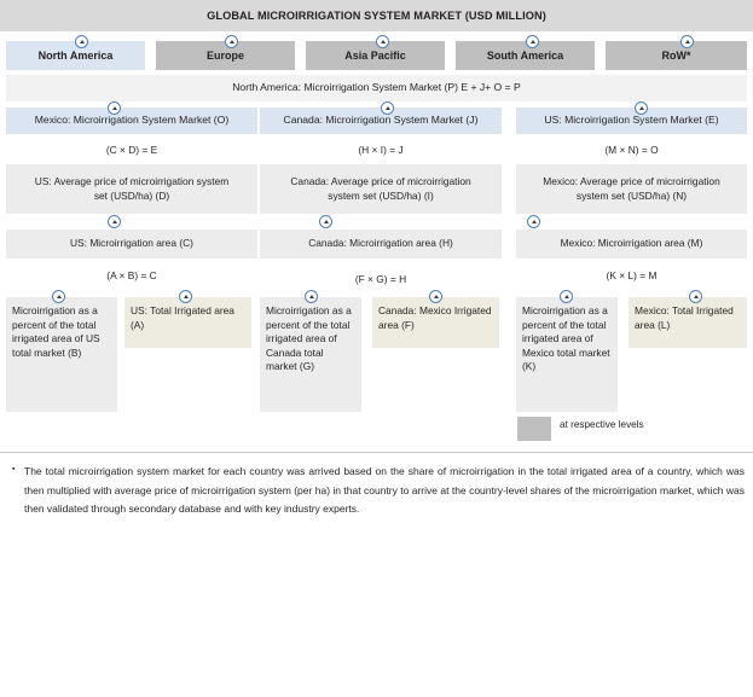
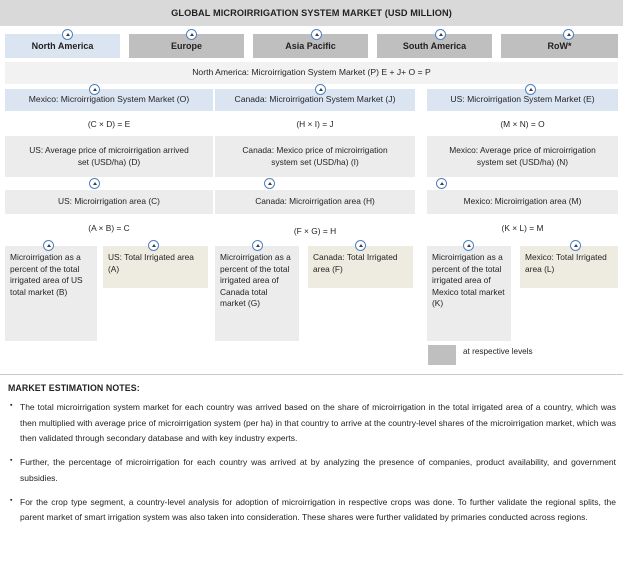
  GLOBAL MICROIRRIGATION SYSTEM MARKET (USD MILLION)
  North America
  Europe
  Asia Pacific
  South America
  RoW*
  North America: Microirrigation System Market (P) E + J+ O = P
  Mexico: Microirrigation System Market (O)
  Canada: Microirrigation System Market (J)
  US: Microirrigation System Market (E)
  (C × D) = E
  (H × I) = J
  (M × N) = O
- US: Average price of microirrigation system set (USD/ha) (D)
+ US: Average price of microirrigation arrived set (USD/ha) (D)
- Canada: Average price of microirrigation system set (USD/ha) (I)
+ Canada: Mexico price of microirrigation system set (USD/ha) (I)
  Mexico: Average price of microirrigation system set (USD/ha) (N)
  US: Microirrigation area (C)
  Canada: Microirrigation area (H)
  Mexico: Microirrigation area (M)
  (A × B) = C
  (F × G) = H
  (K × L) = M
  Microirrigation as a percent of the total irrigated area of US total market (B)
  US: Total Irrigated area (A)
  Microirrigation as a percent of the total irrigated area of Canada total market (G)
- Canada: Mexico Irrigated area (F)
+ Canada: Total Irrigated area (F)
  Microirrigation as a percent of the total irrigated area of Mexico total market (K)
  Mexico: Total Irrigated area (L)
  at respective levels
+ MARKET ESTIMATION NOTES:
  The total microirrigation system market for each country was arrived based on the share of microirrigation in the total irrigated area of a country, which was then multiplied with average price of microirrigation system (per ha) in that country to arrive at the country-level shares of the microirrigation market, which was then validated through secondary database and with key industry experts.
+ Further, the percentage of microirrigation for each country was arrived at by analyzing the presence of companies, product availability, and government subsidies.
+ For the crop type segment, a country-level analysis for adoption of microirrigation in respective crops was done. To further validate the regional splits, the parent market of smart irrigation system was also taken into consideration. These shares were further validated by primaries conducted across regions.
